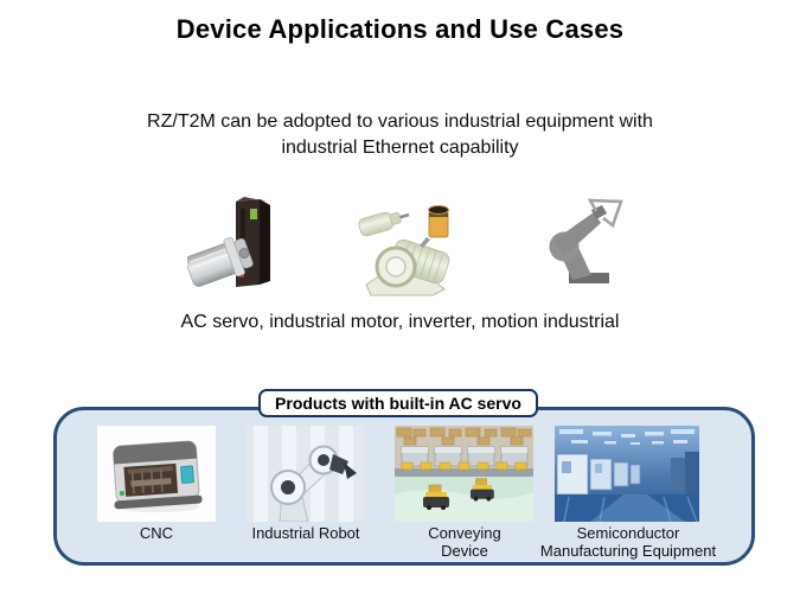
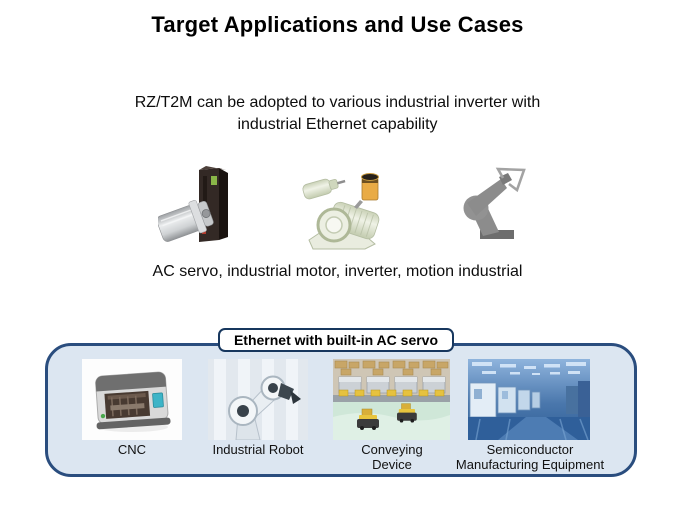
- Device Applications and Use Cases
+ Target Applications and Use Cases
- RZ/T2M can be adopted to various industrial equipment with
+ RZ/T2M can be adopted to various industrial inverter with
  industrial Ethernet capability
  AC servo, industrial motor, inverter, motion industrial
- Products with built-in AC servo
+ Ethernet with built-in AC servo
  CNC
  Industrial Robot
  Conveying Device
  Semiconductor Manufacturing Equipment
